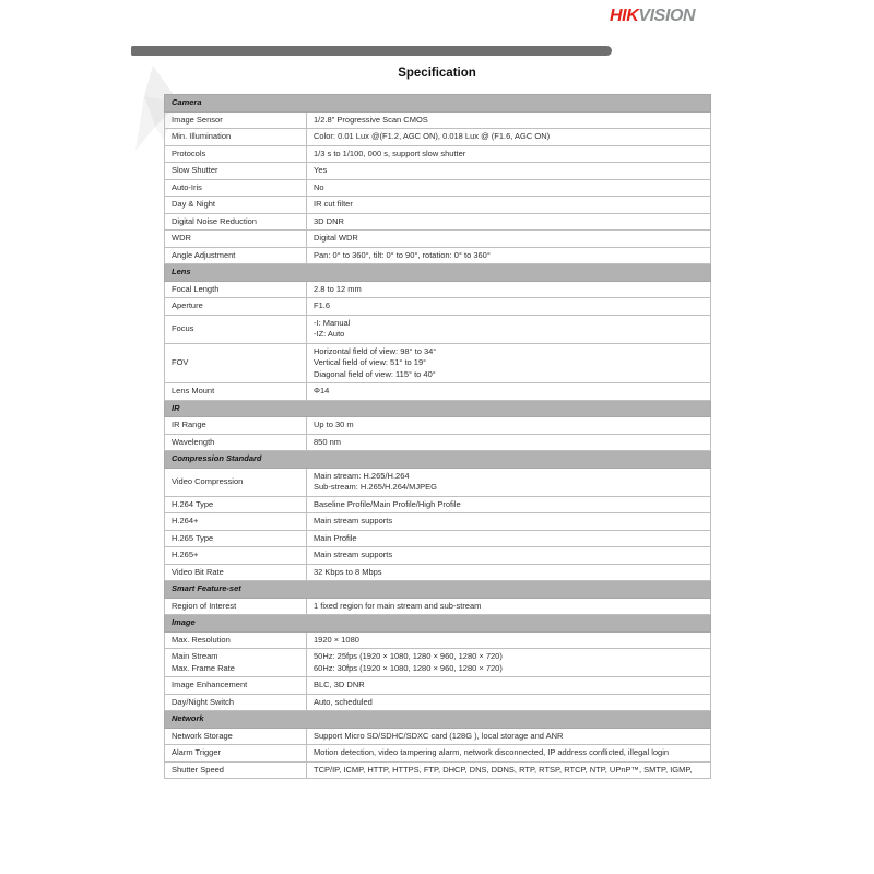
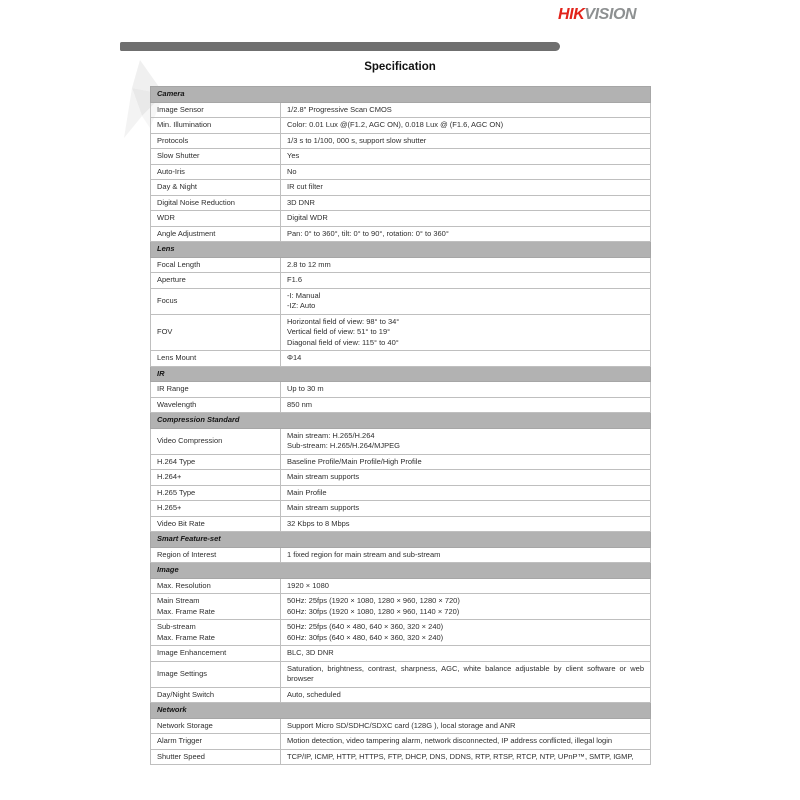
  HIKVISION
  Specification
  Camera
  Image Sensor	1/2.8" Progressive Scan CMOS
  Min. Illumination	Color: 0.01 Lux @(F1.2, AGC ON), 0.018 Lux @ (F1.6, AGC ON)
  Protocols	1/3 s to 1/100, 000 s, support slow shutter
  Slow Shutter	Yes
  Auto-Iris	No
  Day & Night	IR cut filter
  Digital Noise Reduction	3D DNR
  WDR	Digital WDR
  Angle Adjustment	Pan: 0° to 360°, tilt: 0° to 90°, rotation: 0° to 360°
  Lens
  Focal Length	2.8 to 12 mm
  Aperture	F1.6
  Focus	-I: Manual-IZ: Auto
  FOV	Horizontal field of view: 98° to 34°Vertical field of view: 51° to 19°Diagonal field of view: 115° to 40°
  Lens Mount	Φ14
  IR
  IR Range	Up to 30 m
  Wavelength	850 nm
  Compression Standard
  Video Compression	Main stream: H.265/H.264Sub-stream: H.265/H.264/MJPEG
  H.264 Type	Baseline Profile/Main Profile/High Profile
  H.264+	Main stream supports
  H.265 Type	Main Profile
  H.265+	Main stream supports
  Video Bit Rate	32 Kbps to 8 Mbps
  Smart Feature-set
  Region of Interest	1 fixed region for main stream and sub-stream
  Image
  Max. Resolution	1920 × 1080
- Main StreamMax. Frame Rate	50Hz: 25fps (1920 × 1080, 1280 × 960, 1280 × 720)60Hz: 30fps (1920 × 1080, 1280 × 960, 1280 × 720)
+ Main StreamMax. Frame Rate	50Hz: 25fps (1920 × 1080, 1280 × 960, 1280 × 720)60Hz: 30fps (1920 × 1080, 1280 × 960, 1140 × 720)
+ Sub-streamMax. Frame Rate	50Hz: 25fps (640 × 480, 640 × 360, 320 × 240)60Hz: 30fps (640 × 480, 640 × 360, 320 × 240)
  Image Enhancement	BLC, 3D DNR
+ Image Settings	Saturation, brightness, contrast, sharpness, AGC, white balance adjustable by client software or web browser
  Day/Night Switch	Auto, scheduled
  Network
  Network Storage	Support Micro SD/SDHC/SDXC card (128G ), local storage and ANR
  Alarm Trigger	Motion detection, video tampering alarm, network disconnected, IP address conflicted, illegal login
  Shutter Speed	TCP/IP, ICMP, HTTP, HTTPS, FTP, DHCP, DNS, DDNS, RTP, RTSP, RTCP, NTP, UPnP™, SMTP, IGMP,
